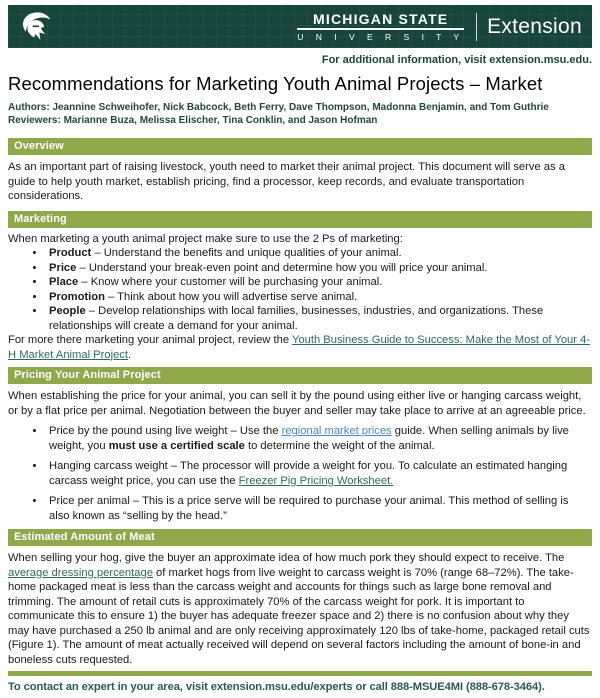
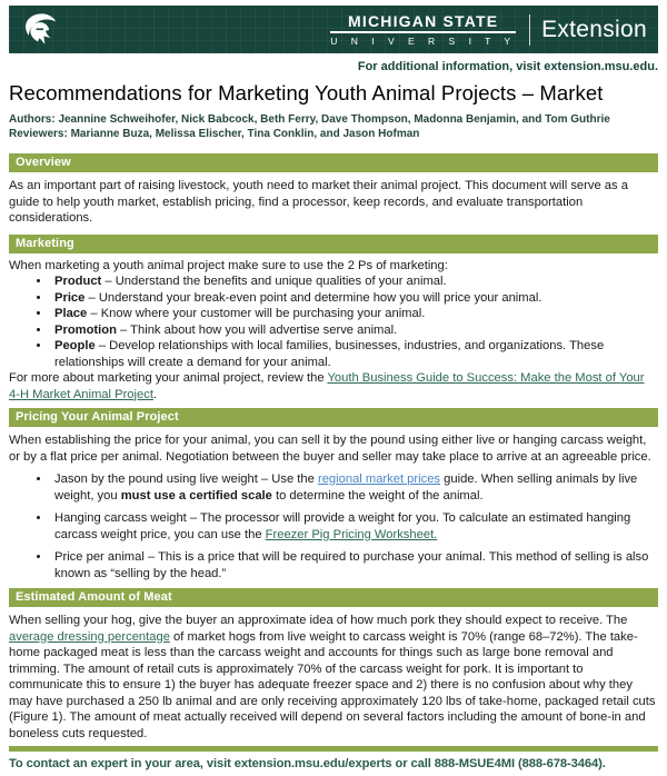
  MICHIGAN STATE
  U N I V E R S I T Y
  Extension
  For additional information, visit extension.msu.edu.
  Recommendations for Marketing Youth Animal Projects – Market
  Authors: Jeannine Schweihofer, Nick Babcock, Beth Ferry, Dave Thompson, Madonna Benjamin, and Tom Guthrie
  Reviewers: Marianne Buza, Melissa Elischer, Tina Conklin, and Jason Hofman
  Overview
  As an important part of raising livestock, youth need to market their animal project. This document will serve as a guide to help youth market, establish pricing, find a processor, keep records, and evaluate transportation considerations.
  Marketing
  When marketing a youth animal project make sure to use the 2 Ps of marketing:
  Product – Understand the benefits and unique qualities of your animal.
  Price – Understand your break-even point and determine how you will price your animal.
  Place – Know where your customer will be purchasing your animal.
  Promotion – Think about how you will advertise serve animal.
  People – Develop relationships with local families, businesses, industries, and organizations. These relationships will create a demand for your animal.
- For more there marketing your animal project, review the Youth Business Guide to Success: Make the Most of Your 4-H Market Animal Project.
+ For more about marketing your animal project, review the Youth Business Guide to Success: Make the Most of Your 4-H Market Animal Project.
  Pricing Your Animal Project
  When establishing the price for your animal, you can sell it by the pound using either live or hanging carcass weight, or by a flat price per animal. Negotiation between the buyer and seller may take place to arrive at an agreeable price.
- Price by the pound using live weight – Use the regional market prices guide. When selling animals by live weight, you must use a certified scale to determine the weight of the animal.
+ Jason by the pound using live weight – Use the regional market prices guide. When selling animals by live weight, you must use a certified scale to determine the weight of the animal.
  Hanging carcass weight – The processor will provide a weight for you. To calculate an estimated hanging carcass weight price, you can use the Freezer Pig Pricing Worksheet.
- Price per animal – This is a price serve will be required to purchase your animal. This method of selling is also known as “selling by the head.”
+ Price per animal – This is a price that will be required to purchase your animal. This method of selling is also known as “selling by the head.”
  Estimated Amount of Meat
  When selling your hog, give the buyer an approximate idea of how much pork they should expect to receive. The average dressing percentage of market hogs from live weight to carcass weight is 70% (range 68–72%). The take-home packaged meat is less than the carcass weight and accounts for things such as large bone removal and trimming. The amount of retail cuts is approximately 70% of the carcass weight for pork. It is important to communicate this to ensure 1) the buyer has adequate freezer space and 2) there is no confusion about why they may have purchased a 250 lb animal and are only receiving approximately 120 lbs of take-home, packaged retail cuts (Figure 1). The amount of meat actually received will depend on several factors including the amount of bone-in and boneless cuts requested.
  To contact an expert in your area, visit extension.msu.edu/experts or call 888-MSUE4MI (888-678-3464).
